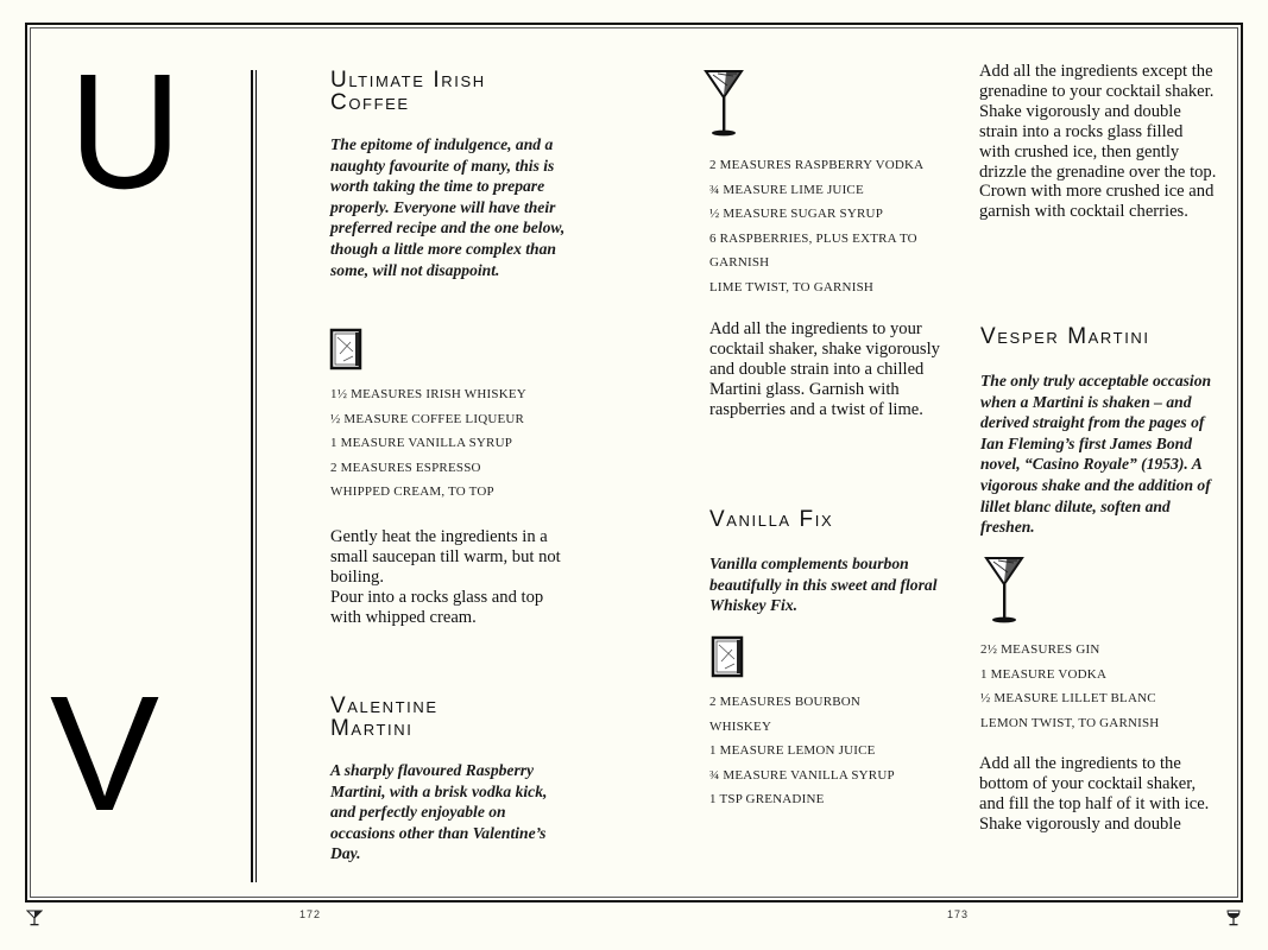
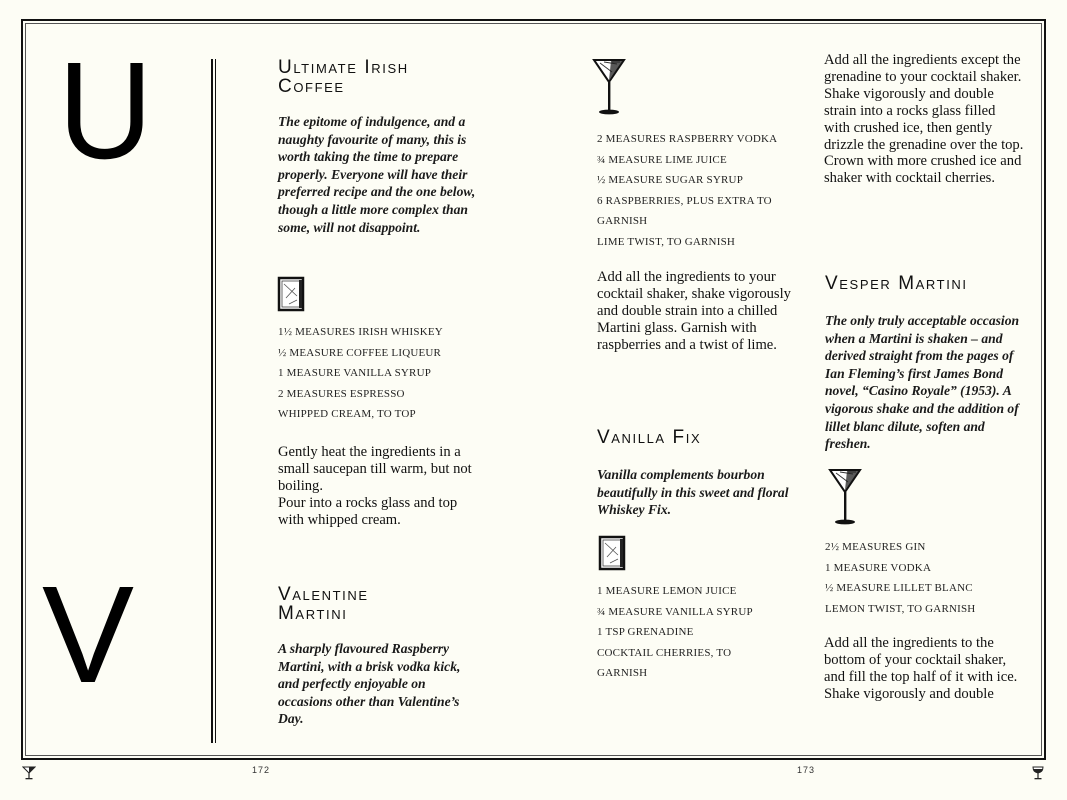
  U
  V
  Ultimate Irish Coffee
  The epitome of indulgence, and a naughty favourite of many, this is worth taking the time to prepare properly. Everyone will have their preferred recipe and the one below, though a little more complex than some, will not disappoint.
  1½ MEASURES IRISH WHISKEY
  ½ MEASURE COFFEE LIQUEUR
  1 MEASURE VANILLA SYRUP
  2 MEASURES ESPRESSO
  WHIPPED CREAM, TO TOP
  Gently heat the ingredients in a small saucepan till warm, but not boiling.
  Pour into a rocks glass and top with whipped cream.
  Valentine Martini
  A sharply flavoured Raspberry Martini, with a brisk vodka kick, and perfectly enjoyable on occasions other than Valentine’s Day.
  2 MEASURES RASPBERRY VODKA
  ¾ MEASURE LIME JUICE
  ½ MEASURE SUGAR SYRUP
  6 RASPBERRIES, PLUS EXTRA TO GARNISH
  LIME TWIST, TO GARNISH
  Add all the ingredients to your cocktail shaker, shake vigorously and double strain into a chilled Martini glass. Garnish with raspberries and a twist of lime.
  Vanilla Fix
  Vanilla complements bourbon beautifully in this sweet and floral Whiskey Fix.
- 2 MEASURES BOURBON WHISKEY
  1 MEASURE LEMON JUICE
  ¾ MEASURE VANILLA SYRUP
  1 TSP GRENADINE
+ COCKTAIL CHERRIES, TO GARNISH
  Add all the ingredients except the grenadine to your cocktail shaker.
  Shake vigorously and double strain into a rocks glass filled with crushed ice, then gently drizzle the grenadine over the top.
- Crown with more crushed ice and garnish with cocktail cherries.
+ Crown with more crushed ice and shaker with cocktail cherries.
  Vesper Martini
  The only truly acceptable occasion when a Martini is shaken – and derived straight from the pages of Ian Fleming’s first James Bond novel, “Casino Royale” (1953). A vigorous shake and the addition of lillet blanc dilute, soften and freshen.
  2½ MEASURES GIN
  1 MEASURE VODKA
  ½ MEASURE LILLET BLANC
  LEMON TWIST, TO GARNISH
  Add all the ingredients to the bottom of your cocktail shaker, and fill the top half of it with ice.
  Shake vigorously and double
  172
  173
